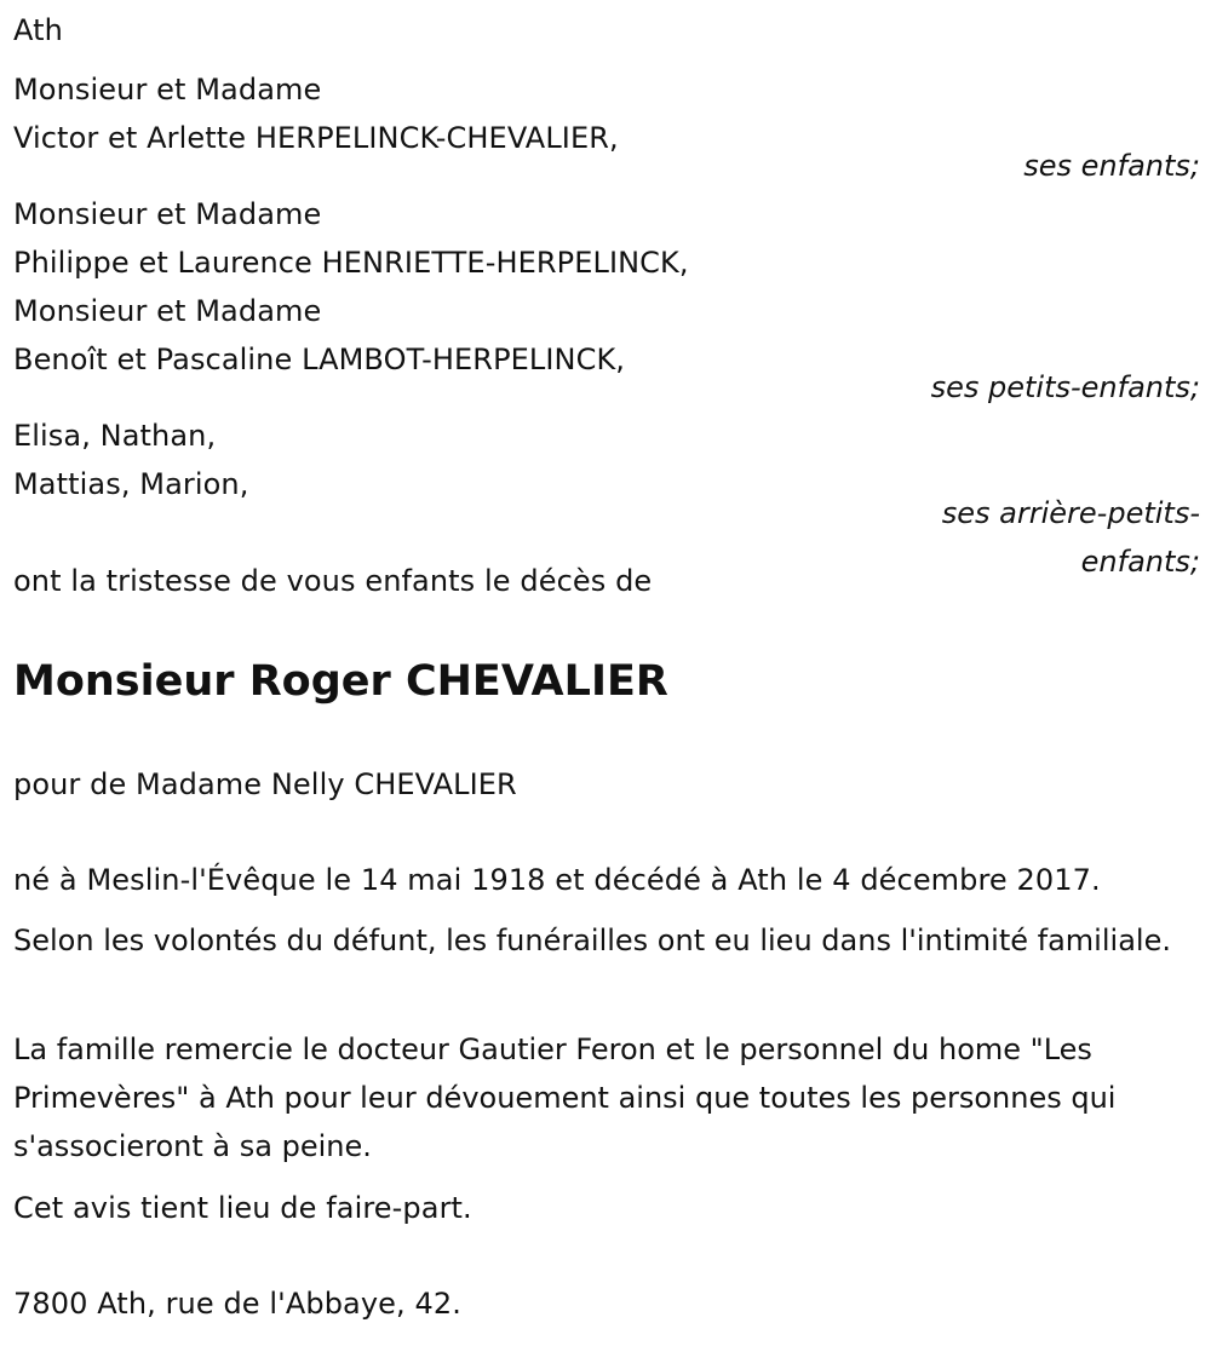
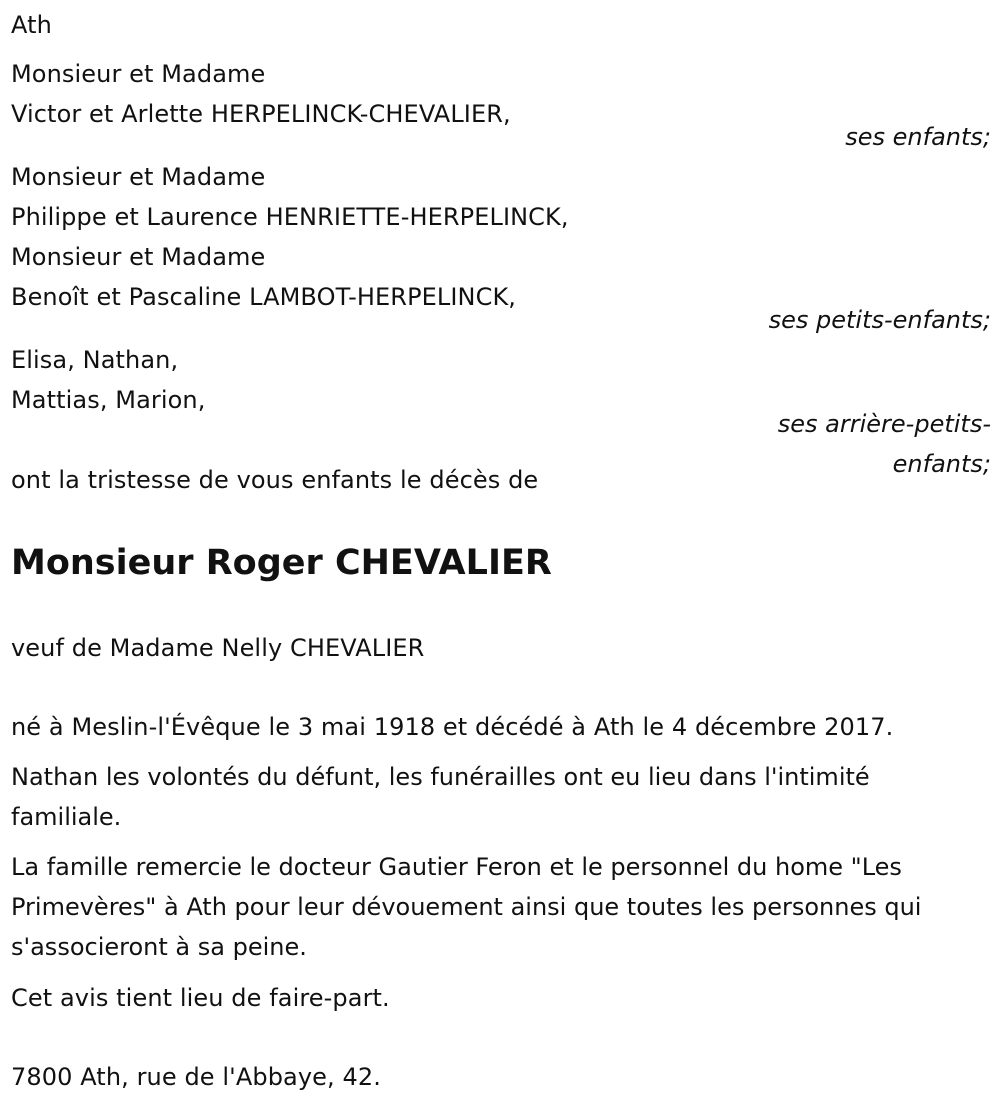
  Ath
  Monsieur et Madame
  Victor et Arlette HERPELINCK-CHEVALIER,
  ses enfants;
  Monsieur et Madame
  Philippe et Laurence HENRIETTE-HERPELINCK,
  Monsieur et Madame
  Benoît et Pascaline LAMBOT-HERPELINCK,
  ses petits-enfants;
  Elisa, Nathan,
  Mattias, Marion,
  ses arrière-petits-
  enfants;
  ont la tristesse de vous enfants le décès de
  Monsieur Roger CHEVALIER
- pour de Madame Nelly CHEVALIER
+ veuf de Madame Nelly CHEVALIER
- né à Meslin-l'Évêque le 14 mai 1918 et décédé à Ath le 4 décembre 2017.
+ né à Meslin-l'Évêque le 3 mai 1918 et décédé à Ath le 4 décembre 2017.
- Selon les volontés du défunt, les funérailles ont eu lieu dans l'intimité familiale.
+ Nathan les volontés du défunt, les funérailles ont eu lieu dans l'intimité familiale.
  La famille remercie le docteur Gautier Feron et le personnel du home "Les Primevères" à Ath pour leur dévouement ainsi que toutes les personnes qui s'associeront à sa peine.
  Cet avis tient lieu de faire-part.
  7800 Ath, rue de l'Abbaye, 42.
